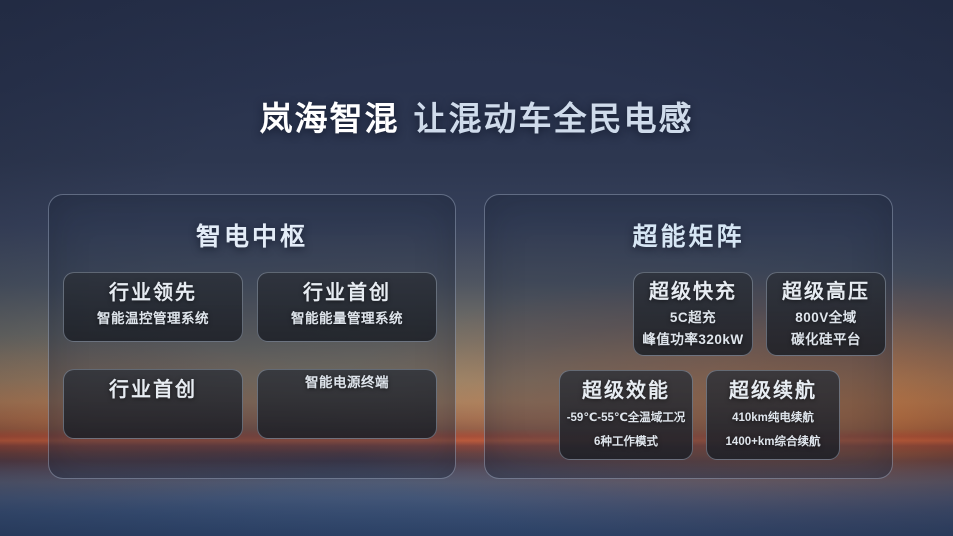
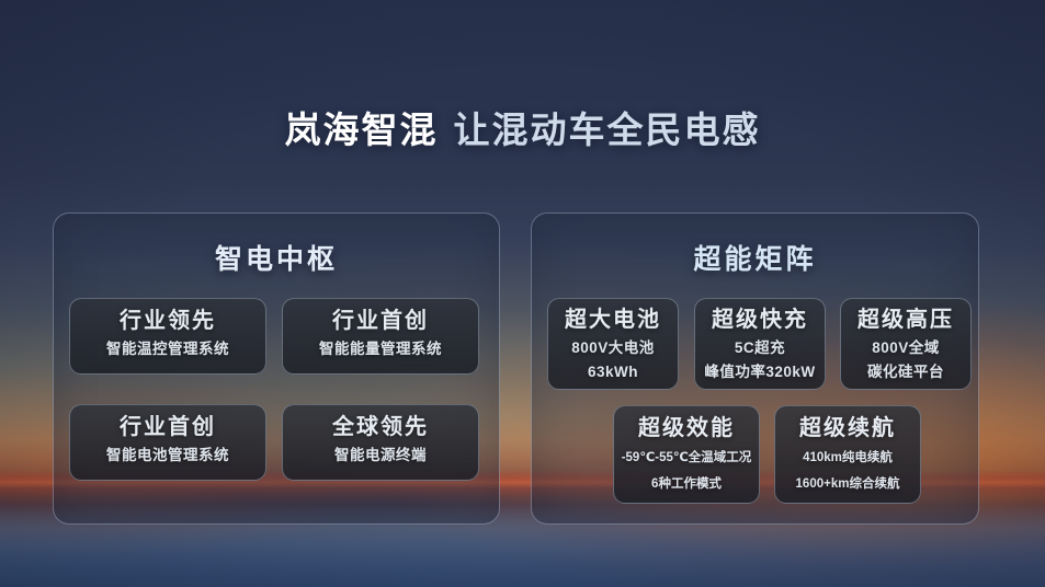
  岚海智混 让混动车全民电感
  智电中枢
  行业领先
  智能温控管理系统
  行业首创
  智能能量管理系统
  行业首创
+ 智能电池管理系统
+ 全球领先
  智能电源终端
  超能矩阵
+ 超大电池
+ 800V大电池
+ 63kWh
  超级快充
  5C超充
  峰值功率320kW
  超级高压
  800V全域
  碳化硅平台
  超级效能
  -59℃-55℃全温域工况
  6种工作模式
  超级续航
  410km纯电续航
- 1400+km综合续航
+ 1600+km综合续航
